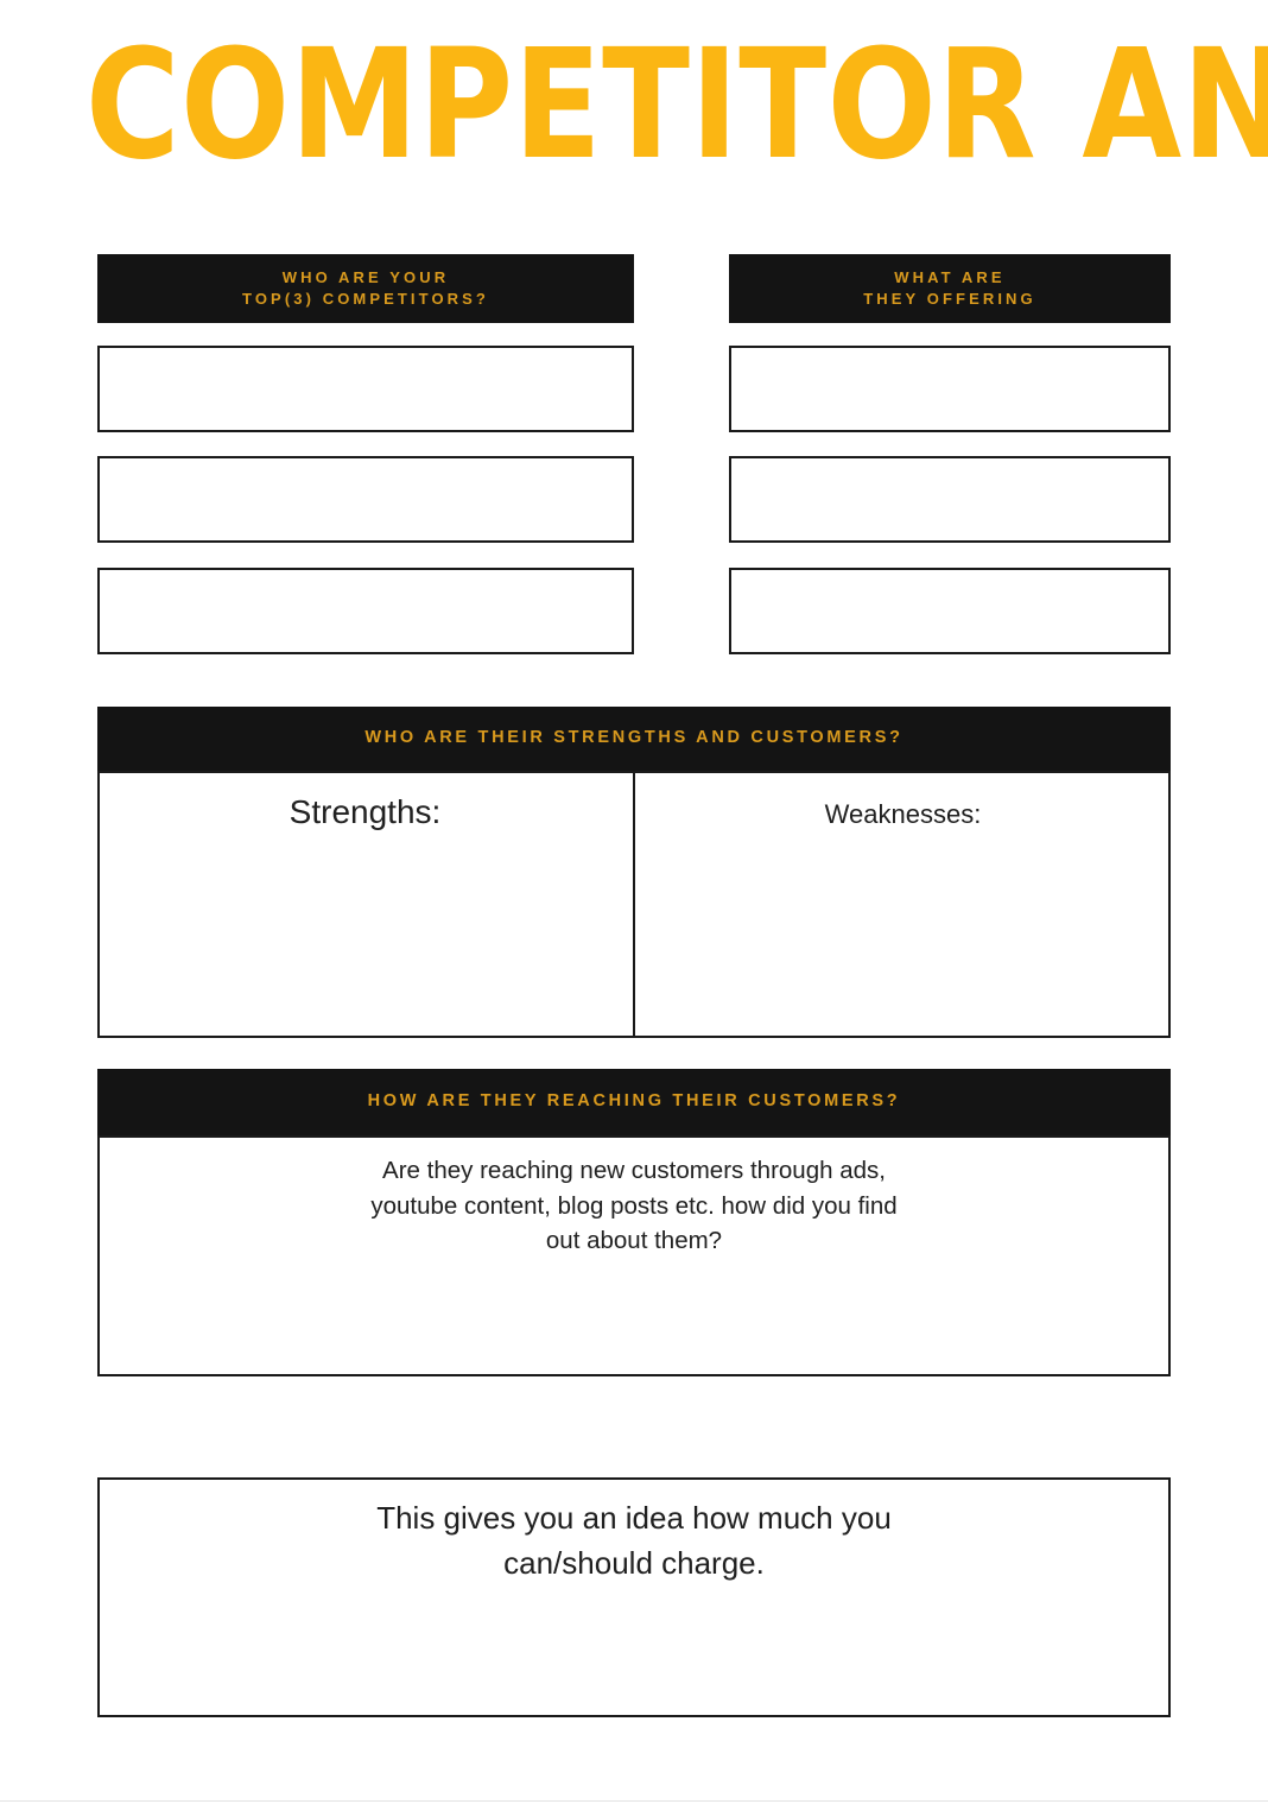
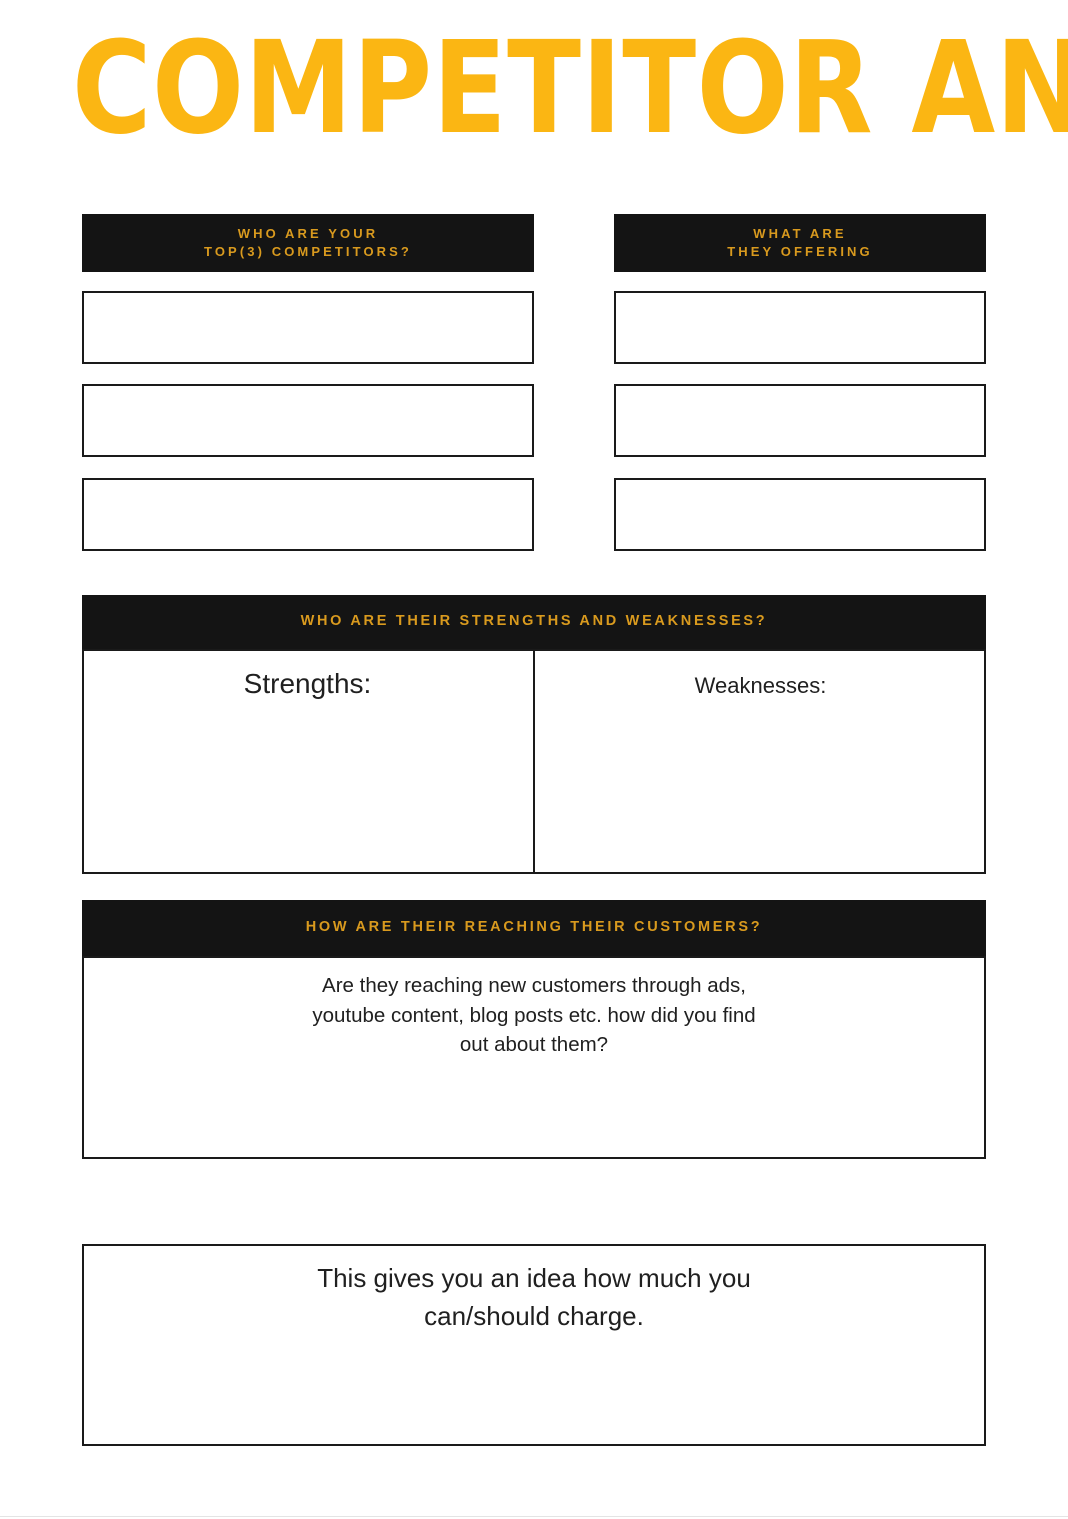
  WHO ARE YOUR
  TOP(3) COMPETITORS?
  WHAT ARE
  THEY OFFERING
- WHO ARE THEIR STRENGTHS AND CUSTOMERS?
+ WHO ARE THEIR STRENGTHS AND WEAKNESSES?
  Strengths:
  Weaknesses:
- HOW ARE THEY REACHING THEIR CUSTOMERS?
+ HOW ARE THEIR REACHING THEIR CUSTOMERS?
  Are they reaching new customers through ads,
  youtube content, blog posts etc. how did you find
  out about them?
  This gives you an idea how much you
  can/should charge.
